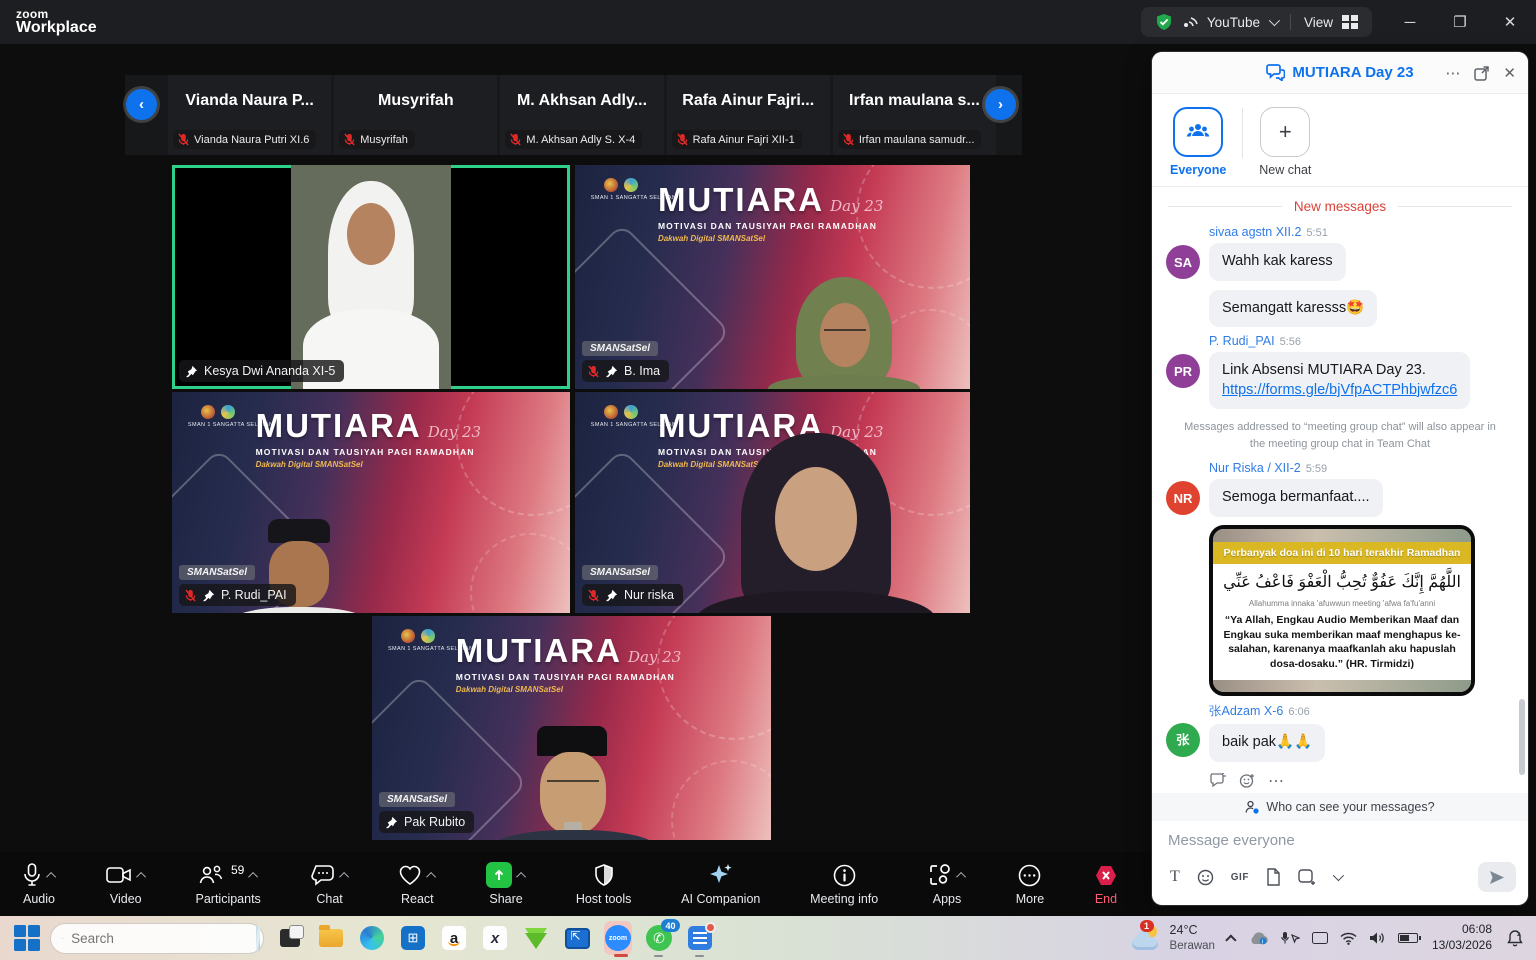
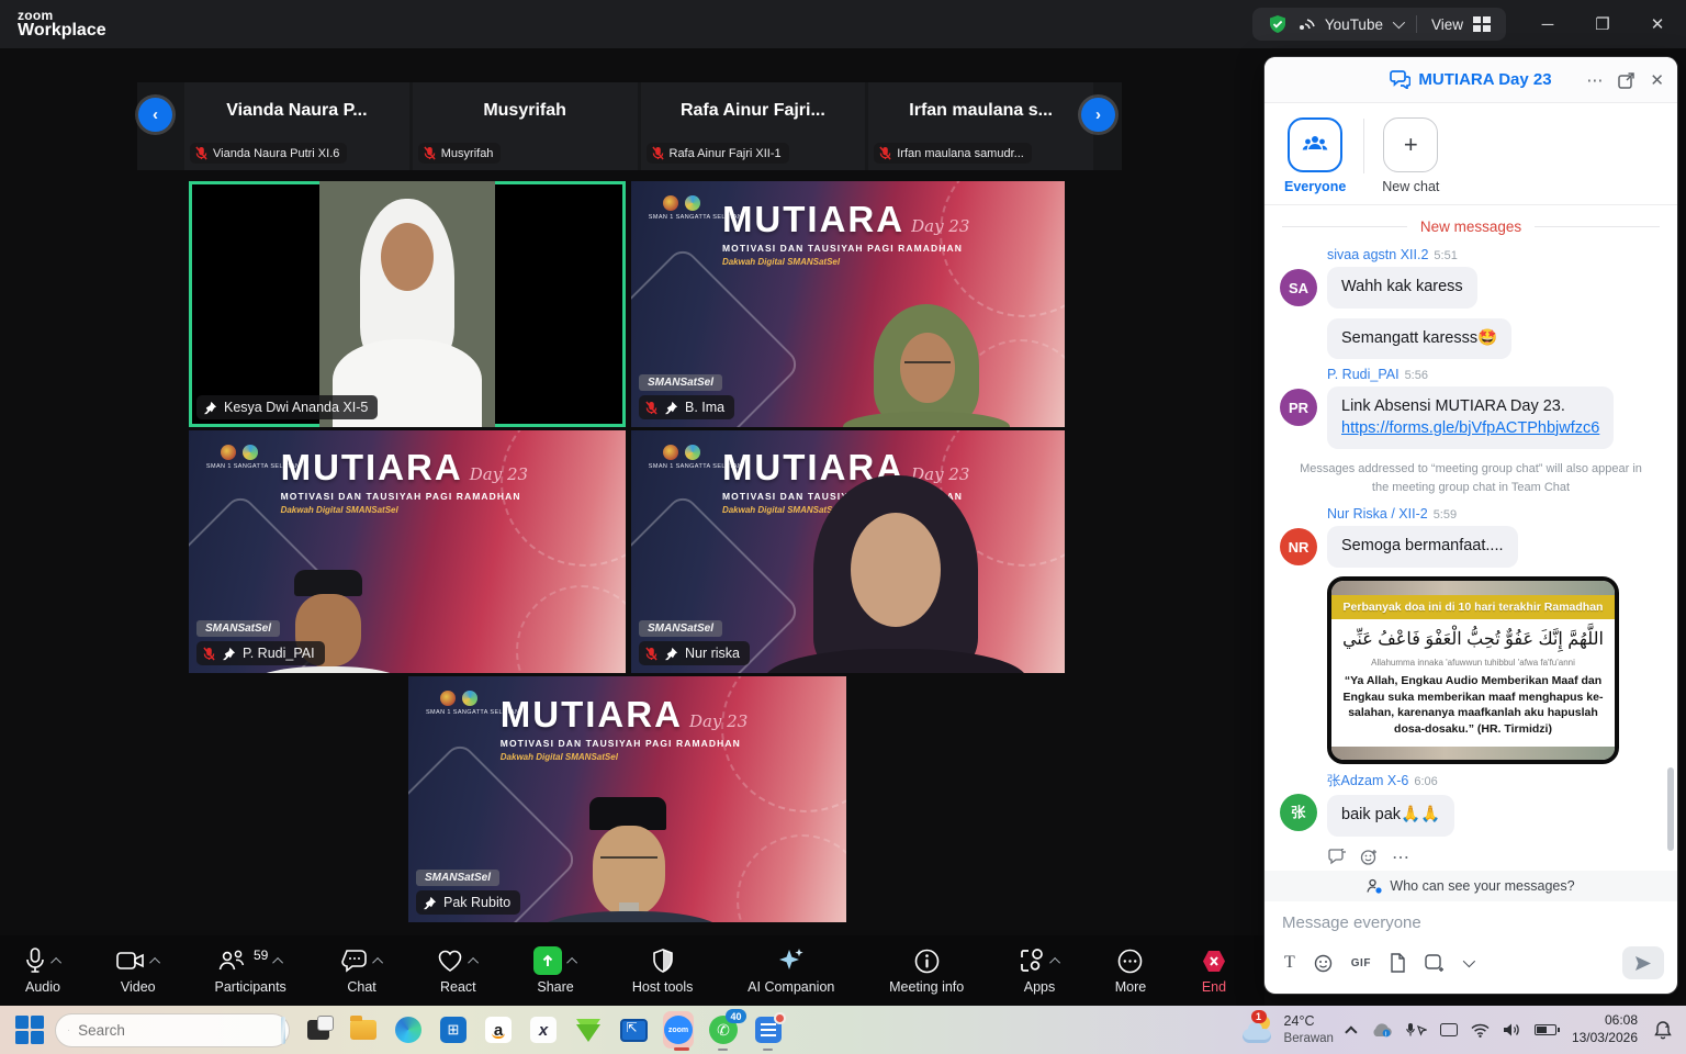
  zoom
  Workplace
  YouTube
  View
  ─
  ❐
  ✕
  Vianda Naura P...
  Vianda Naura Putri XI.6
  Musyrifah
  Musyrifah
- M. Akhsan Adly...
- M. Akhsan Adly S. X-4
  Rafa Ainur Fajri...
  Rafa Ainur Fajri XII-1
  Irfan maulana s...
  Irfan maulana samudr...
  ‹
  ›
  Kesya Dwi Ananda XI-5
  MUTIARA Day 23
  MOTIVASI DAN TAUSIYAH PAGI RAMADHAN
  Dakwah Digital SMANSatSel
  SMANSatSel
  B. Ima
  MUTIARA Day 23
  MOTIVASI DAN TAUSIYAH PAGI RAMADHAN
  Dakwah Digital SMANSatSel
  SMANSatSel
  P. Rudi_PAI
  MUTIARA Day 23
  Dakwah Digital SMANSat
  SMANSatSel
  Nur riska
  MUTIARA Day 23
  MOTIVASI DAN TAUSIYAH PAGI RAMADHAN
  Dakwah Digital SMANSatSel
  SMANSatSel
  Pak Rubito
  Audio
  Video
  59
  Participants
  Chat
  React
  Share
  Host tools
  AI Companion
  Meeting info
  Apps
  More
  End
  MUTIARA Day 23
  ⋯
  ✕
  Everyone
  +
  New chat
  New messages
  SA
  sivaa agstn XII.2 5:51
  Wahh kak karess
  Semangatt karesss🤩
  PR
  P. Rudi_PAI 5:56
  Link Absensi MUTIARA Day 23.
  https://forms.gle/bjVfpACTPhbjwfzc6
  Messages addressed to “meeting group chat” will also appear in the meeting group chat in Team Chat
  NR
  Nur Riska / XII-2 5:59
  Semoga bermanfaat....
  Perbanyak doa ini di 10 hari terakhir Ramadhan
  اللَّهُمَّ إِنَّكَ عَفُوٌّ تُحِبُّ الْعَفْوَ فَاعْفُ عَنِّي
- Allahumma innaka 'afuwwun meeting 'afwa fa'fu'anni
+ Allahumma innaka 'afuwwun tuhibbul 'afwa fa'fu'anni
  “Ya Allah, Engkau Audio Memberikan Maaf dan Engkau suka memberikan maaf menghapus ke-salahan, karenanya maafkanlah aku hapuslah dosa-dosaku.” (HR. Tirmidzi)
  张
  张Adzam X-6 6:06
  baik pak🙏🙏
  ⋯
  Who can see your messages?
  Message everyone
  T
  GIF
  Search
  ⊞
  a
  x
  ✆
  40
  1
  24°C
  Berawan
  06:08
  13/03/2026
